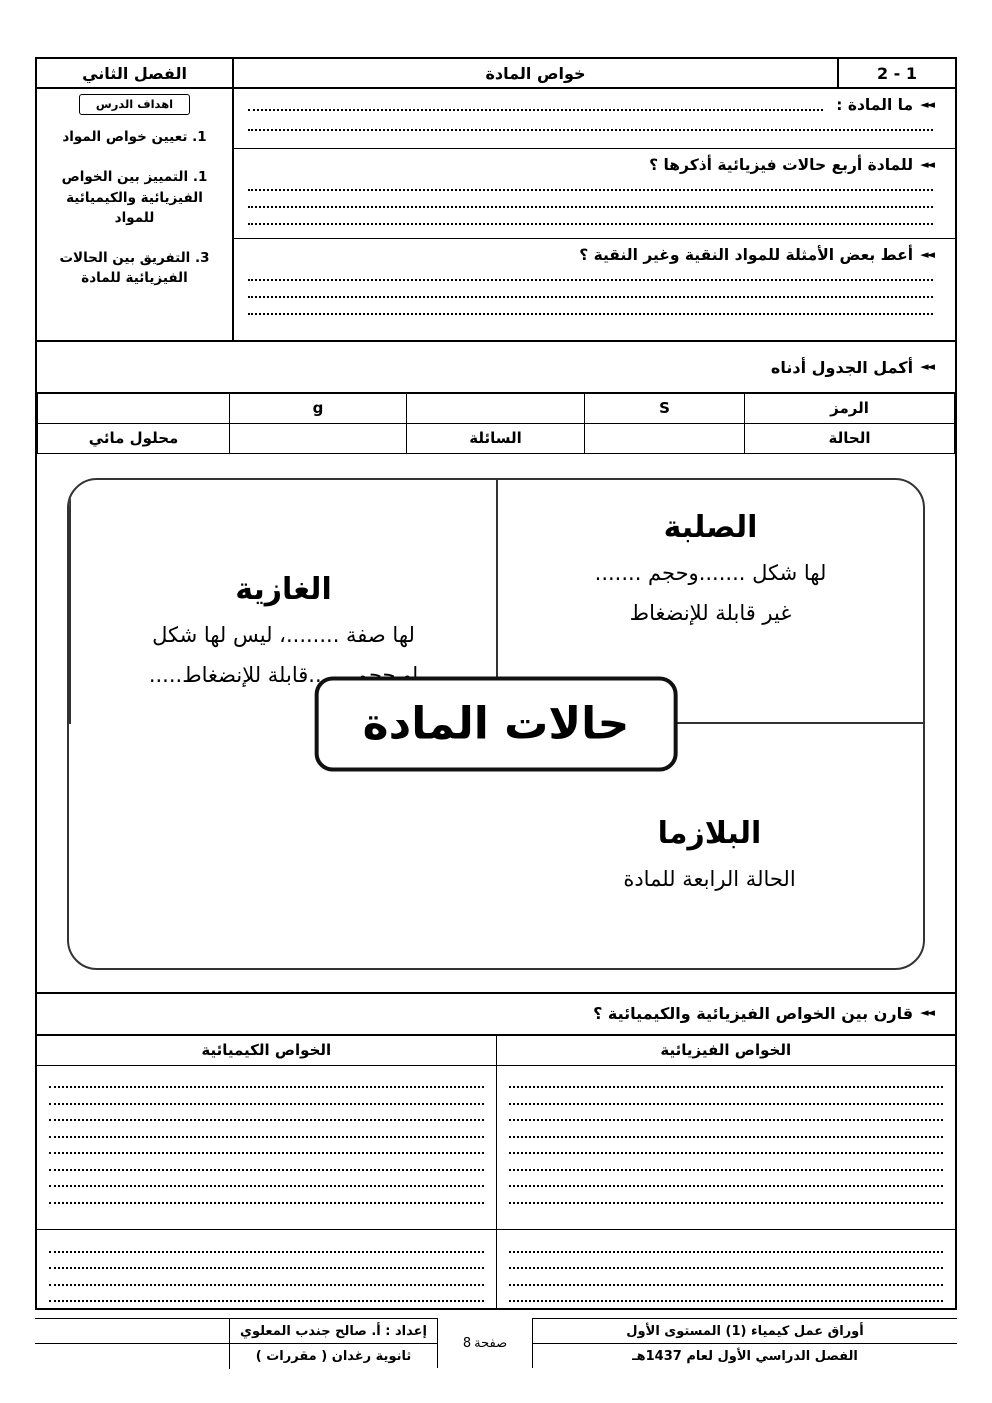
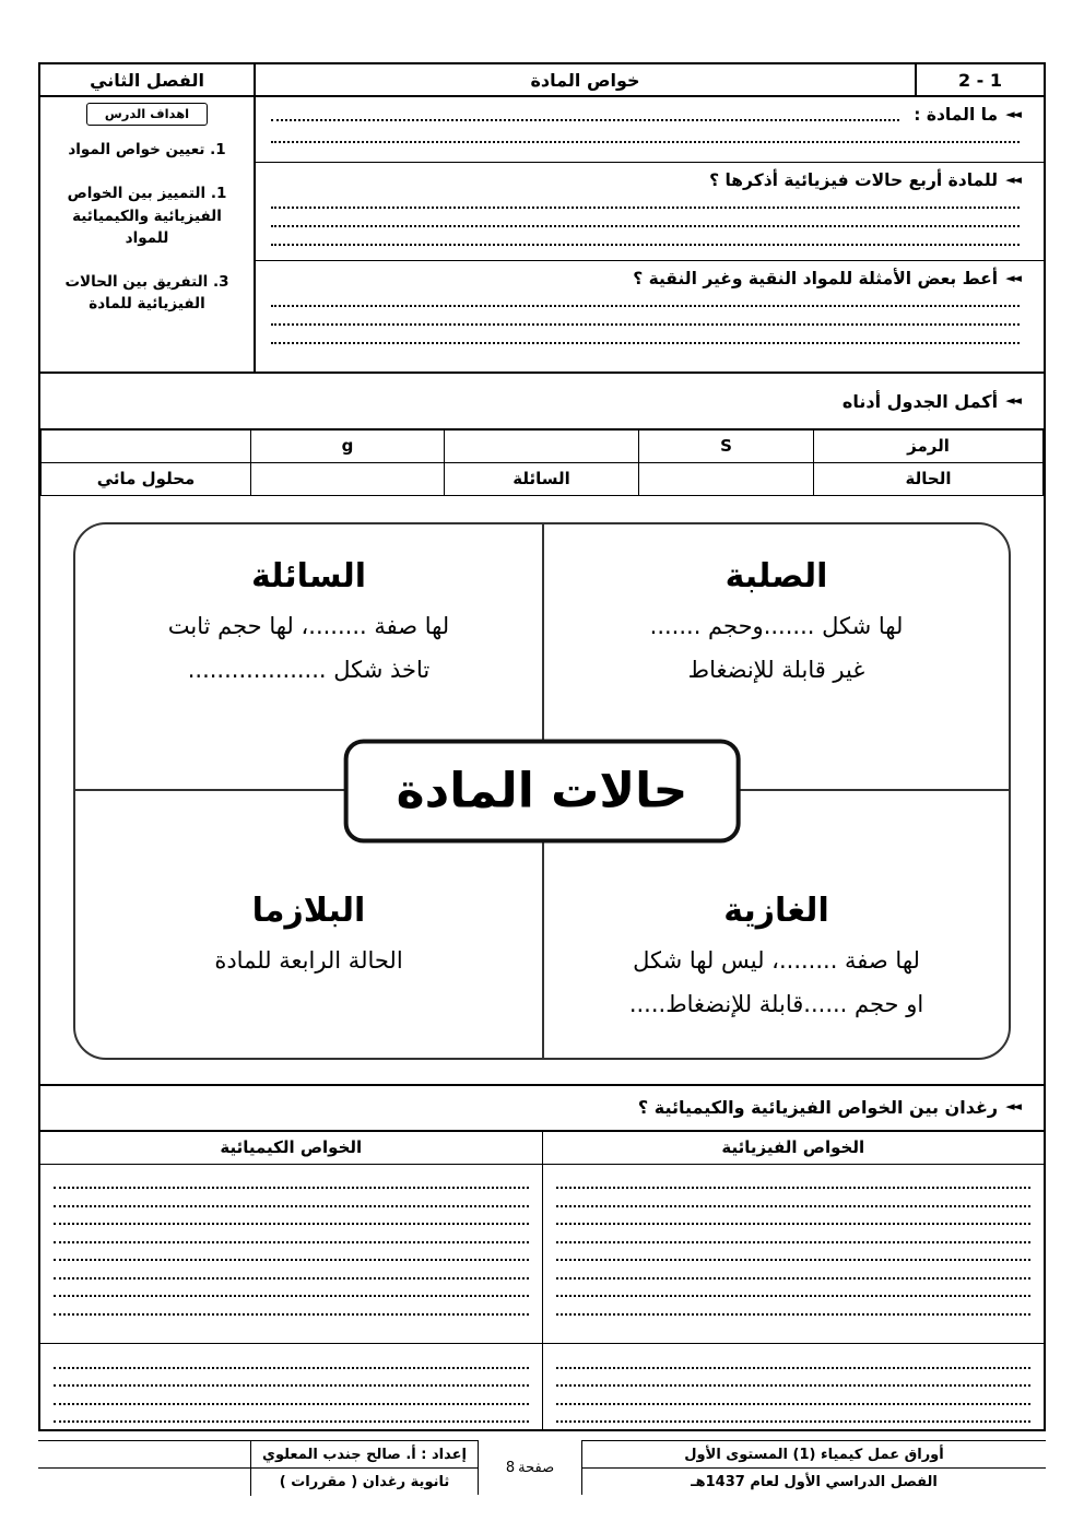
  2 - 1
  خواص المادة
  الفصل الثاني
  ◄◄
  ما المادة :
  ◄◄
  للمادة أربع حالات فيزيائية أذكرها ؟
  ◄◄
  أعط بعض الأمثلة للمواد النقية وغير النقية ؟
  اهداف الدرس
  1. تعيين خواص المواد
  1. التمييز بين الخواص الفيزيائية والكيميائية للمواد
  3. التفريق بين الحالات الفيزيائية للمادة
  ◄◄
  أكمل الجدول أدناه
  الرمز	S		g
  الحالة		السائلة		محلول مائي
  الصلبة
  لها شكل .......وحجم .......
  غير قابلة للإنضغاط
+ السائلة
+ لها صفة ........، لها حجم ثابت
+ تاخذ شكل ...................
  الغازية
  لها صفة ........، ليس لها شكل
  او حجم ......قابلة للإنضغاط.....
  البلازما
  الحالة الرابعة للمادة
  حالات المادة
  ◄◄
- قارن بين الخواص الفيزيائية والكيميائية ؟
+ رغدان بين الخواص الفيزيائية والكيميائية ؟
  الخواص الفيزيائية
  الخواص الكيميائية
  أوراق عمل كيمياء (1) المستوى الأول
  الفصل الدراسي الأول لعام 1437هـ
  صفحة
  8
  إعداد : أ. صالح جندب المعلوي
  ثانوية رغدان ( مقررات )
